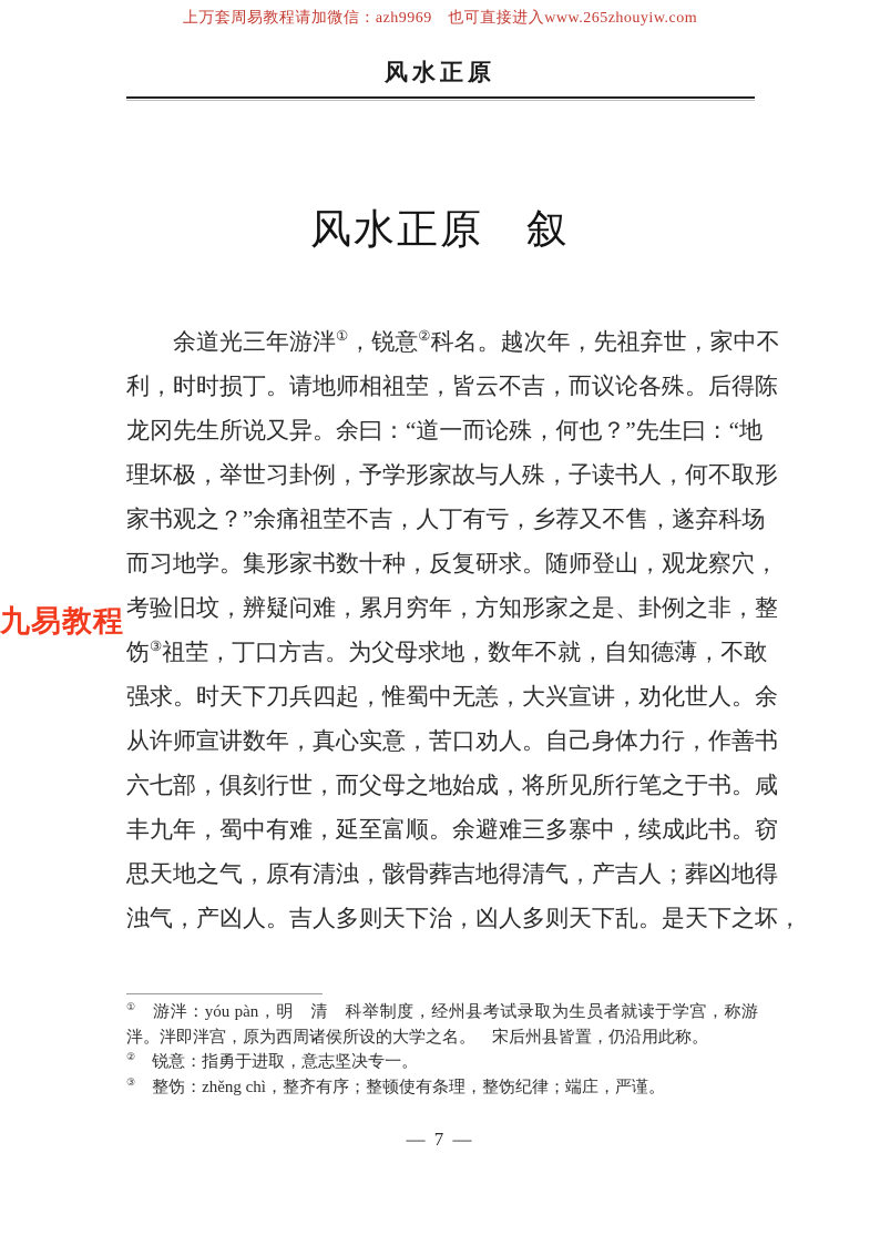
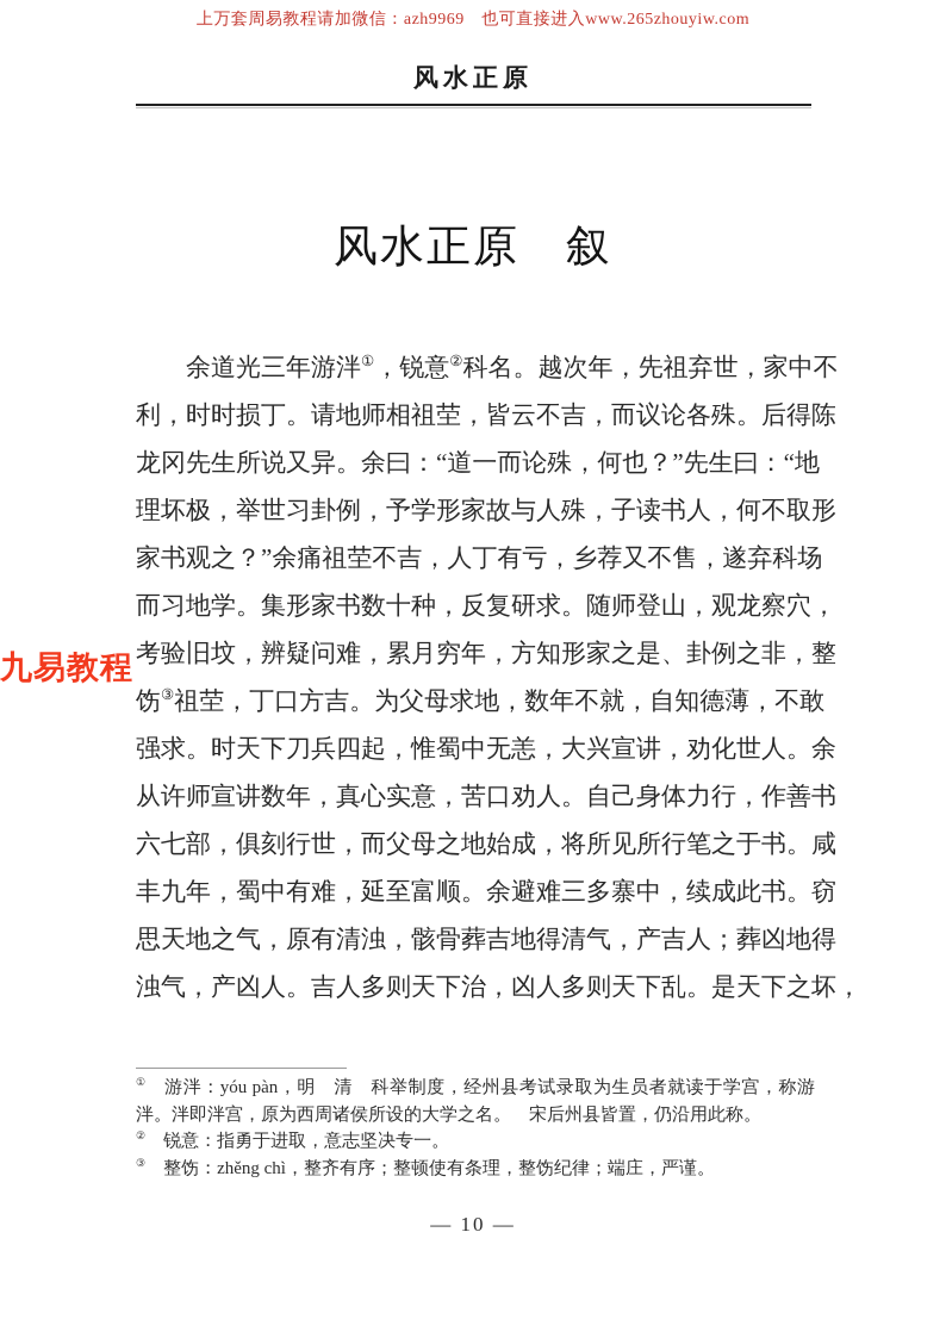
  上万套周易教程请加微信：azh9969 也可直接进入www.265zhouyiw.com
  风水正原
  风水正原 叙
  余道光三年游泮①，锐意②科名。越次年，先祖弃世，家中不
  利，时时损丁。请地师相祖茔，皆云不吉，而议论各殊。后得陈
  龙冈先生所说又异。余曰：“道一而论殊，何也？”先生曰：“地
  理坏极，举世习卦例，予学形家故与人殊，子读书人，何不取形
  家书观之？”余痛祖茔不吉，人丁有亏，乡荐又不售，遂弃科场
  而习地学。集形家书数十种，反复研求。随师登山，观龙察穴，
  考验旧坟，辨疑问难，累月穷年，方知形家之是、卦例之非，整
  饬③祖茔，丁口方吉。为父母求地，数年不就，自知德薄，不敢
  强求。时天下刀兵四起，惟蜀中无恙，大兴宣讲，劝化世人。余
  从许师宣讲数年，真心实意，苦口劝人。自己身体力行，作善书
  六七部，俱刻行世，而父母之地始成，将所见所行笔之于书。咸
  丰九年，蜀中有难，延至富顺。余避难三多寨中，续成此书。窃
  思天地之气，原有清浊，骸骨葬吉地得清气，产吉人；葬凶地得
  浊气，产凶人。吉人多则天下治，凶人多则天下乱。是天下之坏，
  九易教程
  ① 游泮：yóu pàn，明 清 科举制度，经州县考试录取为生员者就读于学宫，称游泮。泮即泮宫，原为西周诸侯所设的大学之名。 宋后州县皆置，仍沿用此称。
  ② 锐意：指勇于进取，意志坚决专一。
  ③ 整饬：zhěng chì，整齐有序；整顿使有条理，整饬纪律；端庄，严谨。
- — 7 —
+ — 10 —
